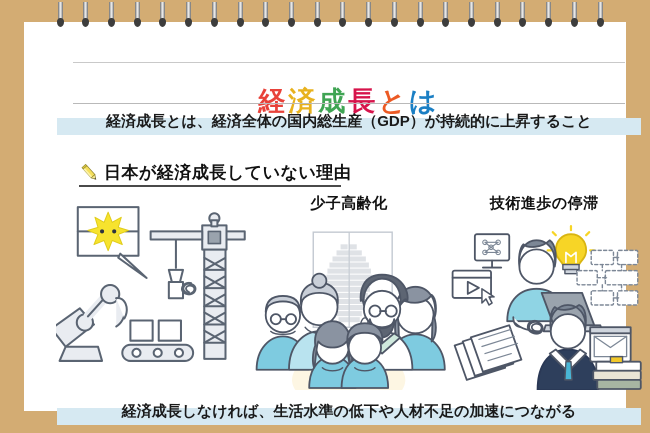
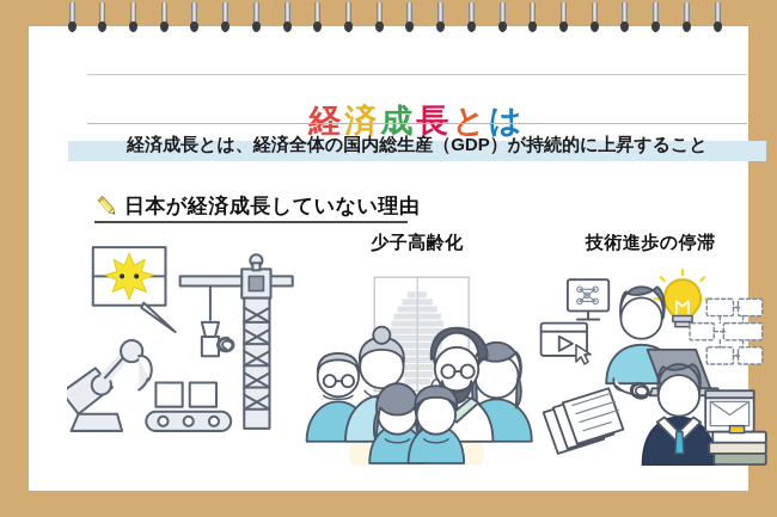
  経済成長とは
  経済成長とは、経済全体の国内総生産（GDP）が持続的に上昇すること
  日本が経済成長していない理由
  少子高齢化
  技術進歩の停滞
- 経済成長しなければ、生活水準の低下や人材不足の加速につながる
